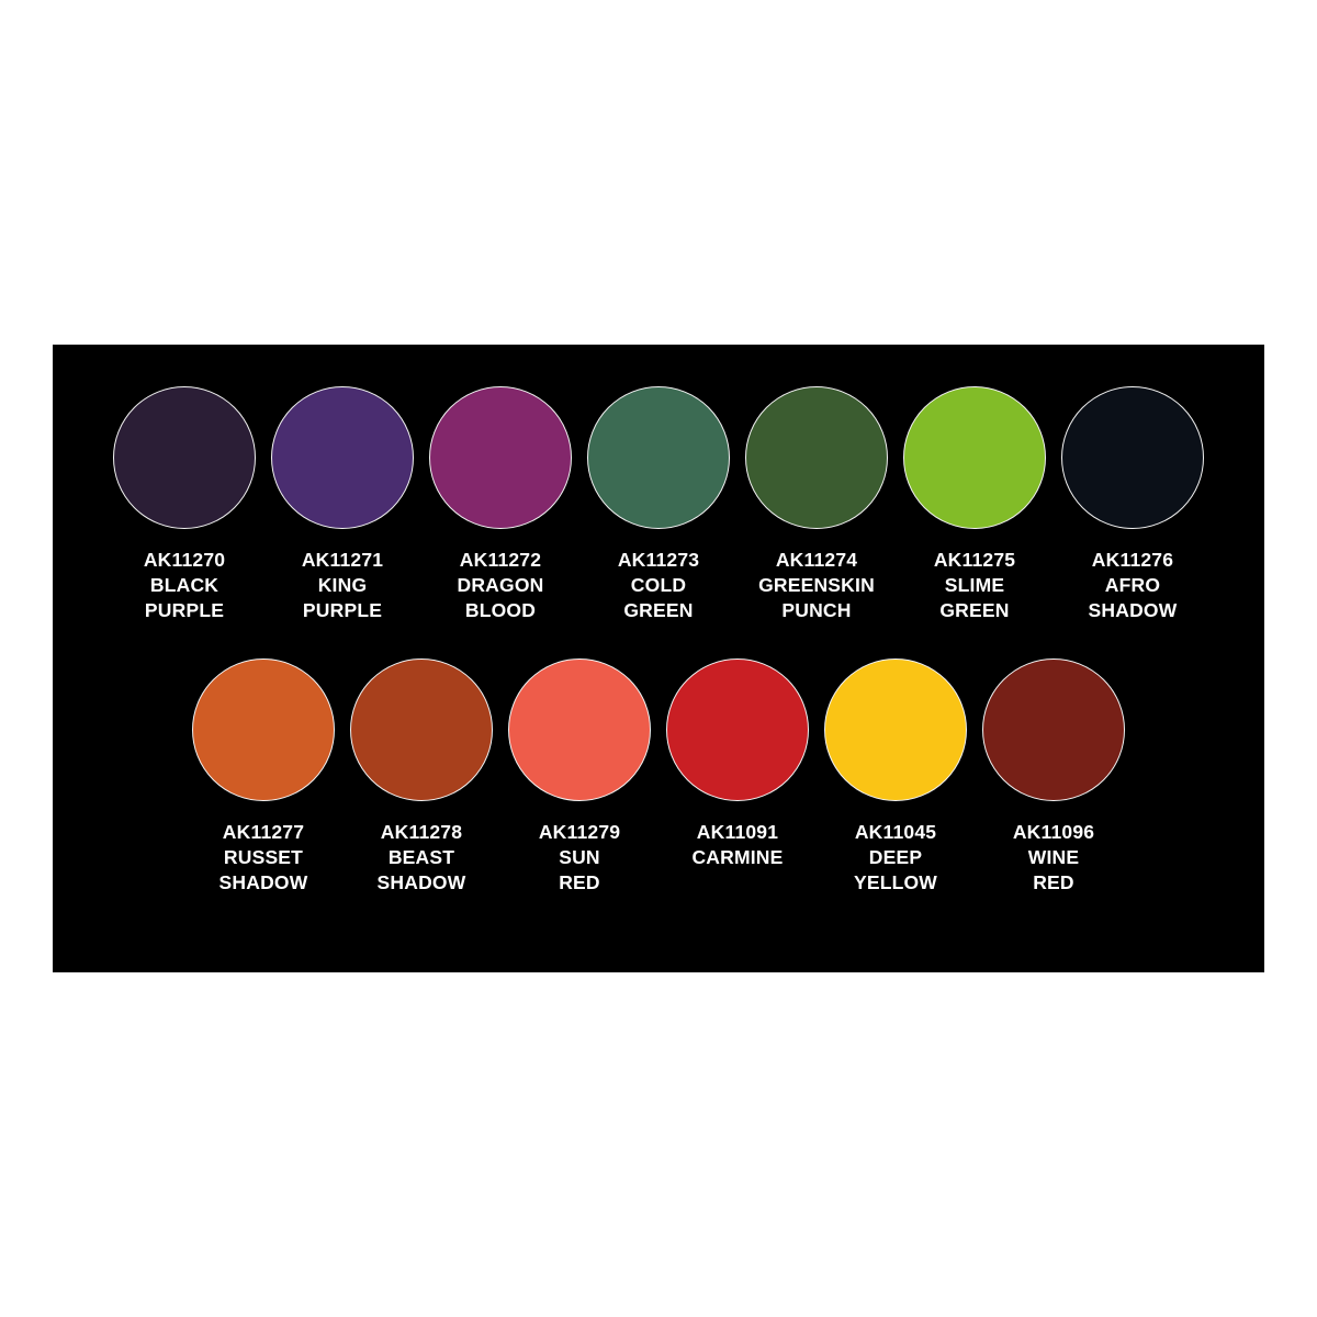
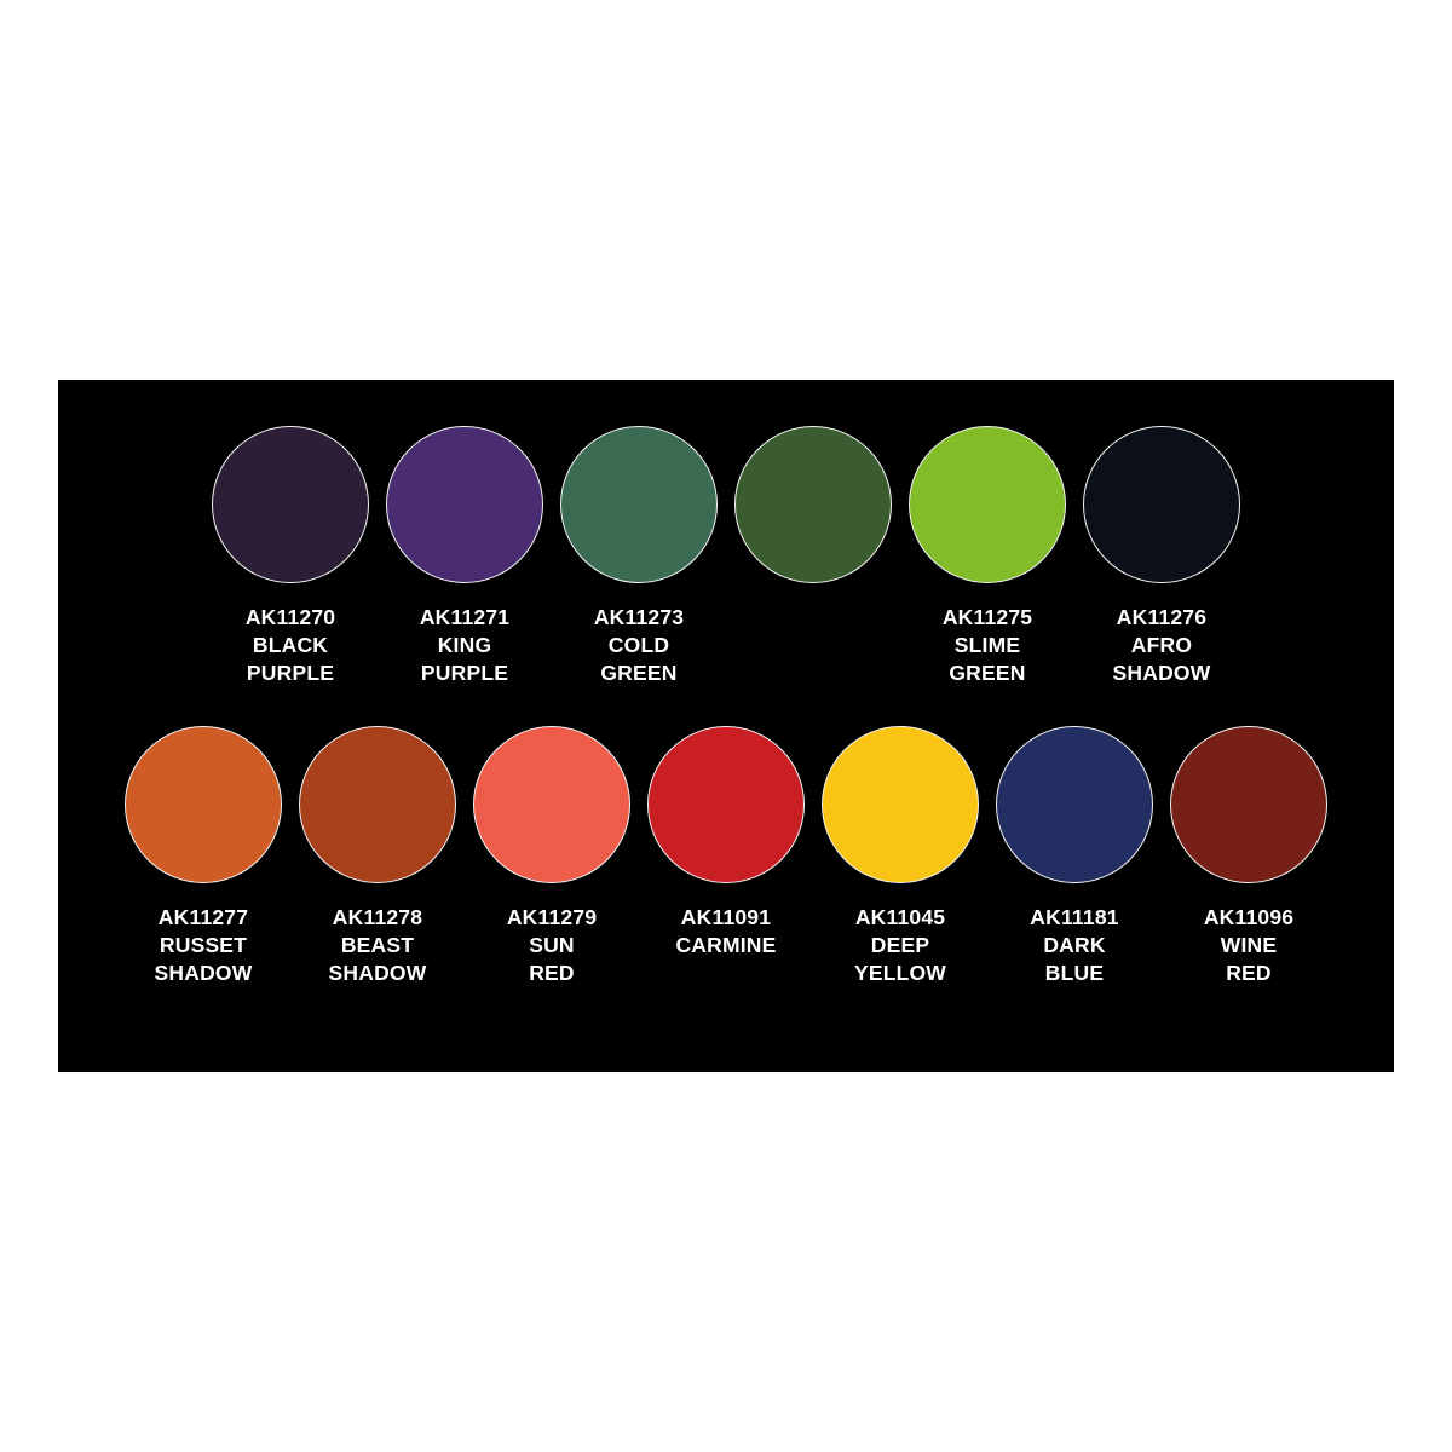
  AK11270
  BLACK
  PURPLE
  AK11271
  KING
  PURPLE
- AK11272
- DRAGON
- BLOOD
  AK11273
  COLD
  GREEN
- AK11274
- GREENSKIN
- PUNCH
  AK11275
  SLIME
  GREEN
  AK11276
  AFRO
  SHADOW
  AK11277
  RUSSET
  SHADOW
  AK11278
  BEAST
  SHADOW
  AK11279
  SUN
  RED
  AK11091
  CARMINE
  AK11045
  DEEP
  YELLOW
+ AK11181
+ DARK
+ BLUE
  AK11096
  WINE
  RED
